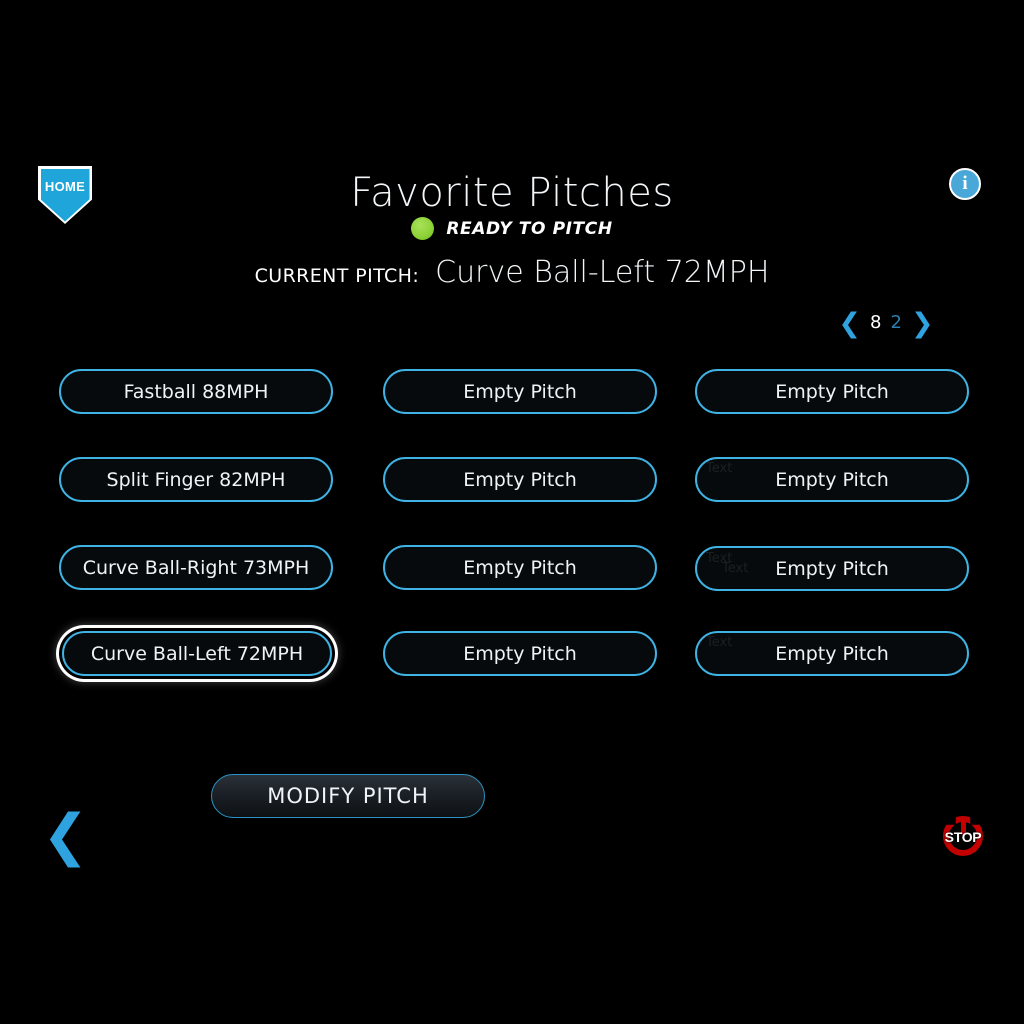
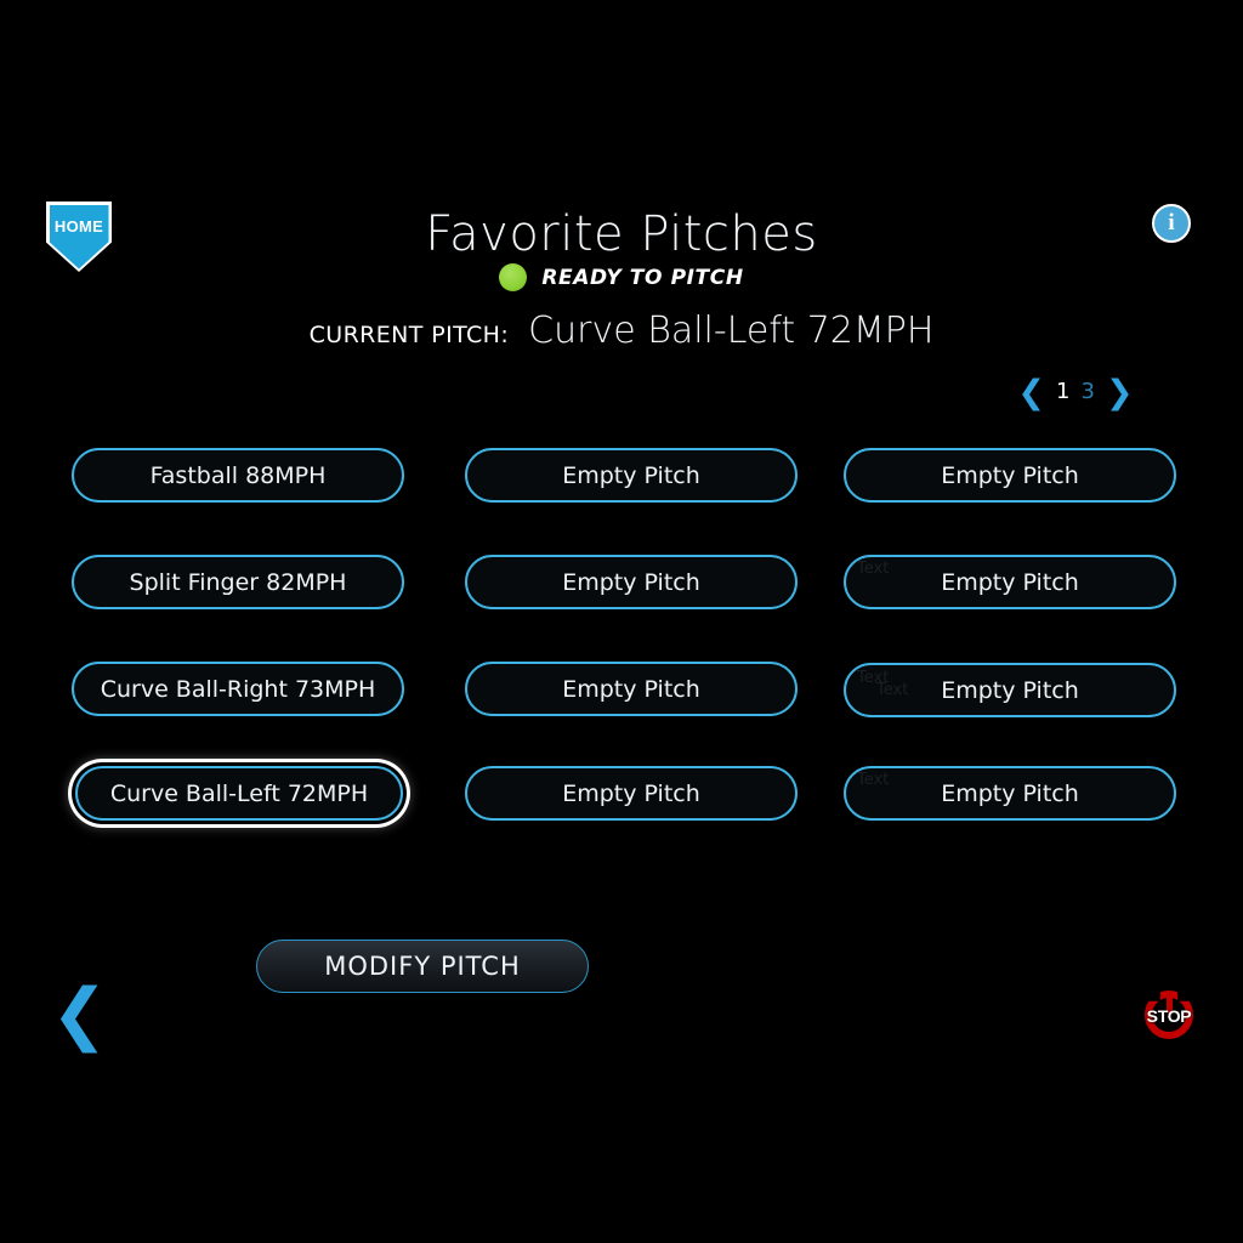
  HOME
  i
  Favorite Pitches
  READY TO PITCH
  CURRENT PITCH:
  Curve Ball-Left 72MPH
  ❮
- 8
+ 1
- 2
+ 3
  ❯
  Fastball 88MPH
  Empty Pitch
  Empty Pitch
  Split Finger 82MPH
  Empty Pitch
  Empty Pitch
  Curve Ball-Right 73MPH
  Empty Pitch
  Empty Pitch
  Curve Ball-Left 72MPH
  Empty Pitch
  Empty Pitch
  Text
  Text
  Text
  MODIFY PITCH
  ❮
  STOP
